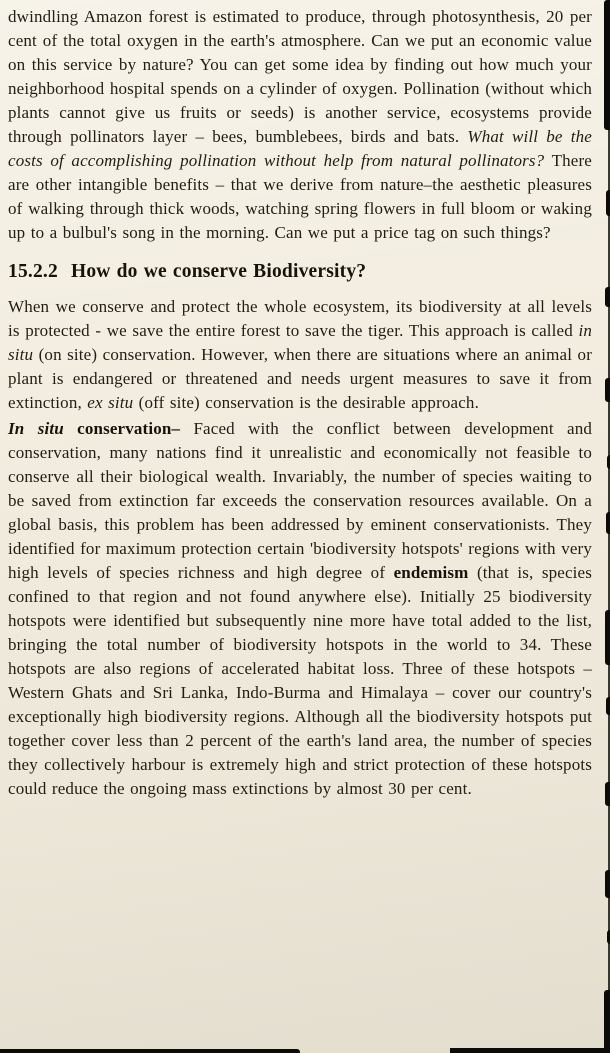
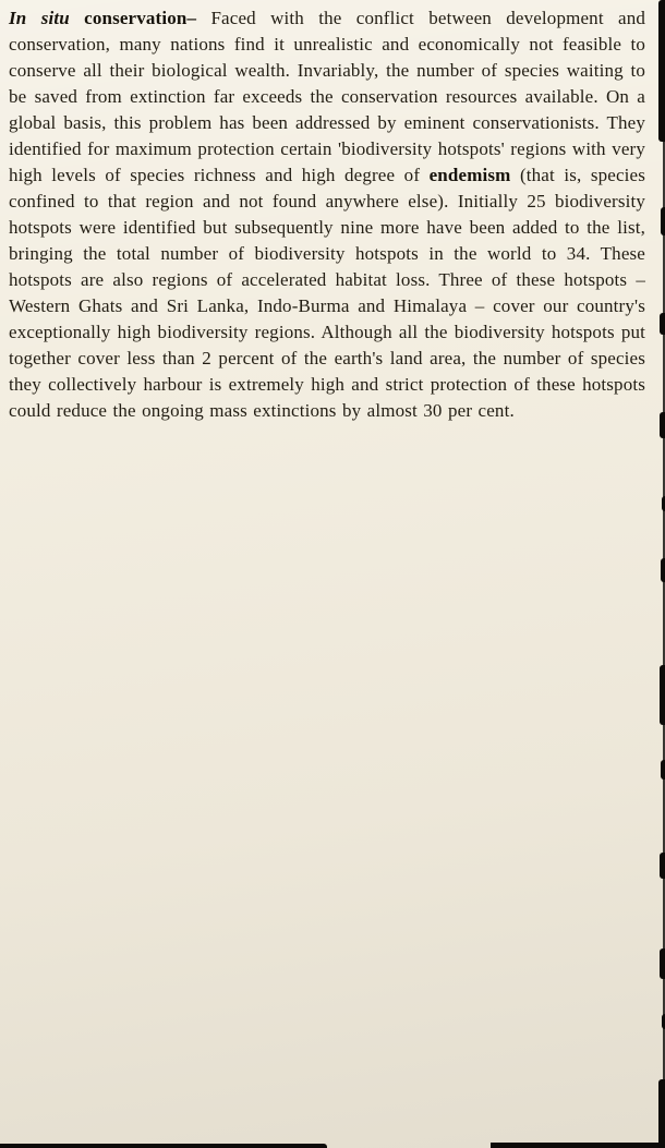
- dwindling Amazon forest is estimated to produce, through photosynthesis, 20 per cent of the total oxygen in the earth's atmosphere. Can we put an economic value on this service by nature? You can get some idea by finding out how much your neighborhood hospital spends on a cylinder of oxygen. Pollination (without which plants cannot give us fruits or seeds) is another service, ecosystems provide through pollinators layer – bees, bumblebees, birds and bats. What will be the costs of accomplishing pollination without help from natural pollinators? There are other intangible benefits – that we derive from nature–the aesthetic pleasures of walking through thick woods, watching spring flowers in full bloom or waking up to a bulbul's song in the morning. Can we put a price tag on such things?
- 15.2.2 How do we conserve Biodiversity?
- When we conserve and protect the whole ecosystem, its biodiversity at all levels is protected - we save the entire forest to save the tiger. This approach is called in situ (on site) conservation. However, when there are situations where an animal or plant is endangered or threatened and needs urgent measures to save it from extinction, ex situ (off site) conservation is the desirable approach.
- In situ conservation– Faced with the conflict between development and conservation, many nations find it unrealistic and economically not feasible to conserve all their biological wealth. Invariably, the number of species waiting to be saved from extinction far exceeds the conservation resources available. On a global basis, this problem has been addressed by eminent conservationists. They identified for maximum protection certain 'biodiversity hotspots' regions with very high levels of species richness and high degree of endemism (that is, species confined to that region and not found anywhere else). Initially 25 biodiversity hotspots were identified but subsequently nine more have total added to the list, bringing the total number of biodiversity hotspots in the world to 34. These hotspots are also regions of accelerated habitat loss. Three of these hotspots – Western Ghats and Sri Lanka, Indo-Burma and Himalaya – cover our country's exceptionally high biodiversity regions. Although all the biodiversity hotspots put together cover less than 2 percent of the earth's land area, the number of species they collectively harbour is extremely high and strict protection of these hotspots could reduce the ongoing mass extinctions by almost 30 per cent.
+ In situ conservation– Faced with the conflict between development and conservation, many nations find it unrealistic and economically not feasible to conserve all their biological wealth. Invariably, the number of species waiting to be saved from extinction far exceeds the conservation resources available. On a global basis, this problem has been addressed by eminent conservationists. They identified for maximum protection certain 'biodiversity hotspots' regions with very high levels of species richness and high degree of endemism (that is, species confined to that region and not found anywhere else). Initially 25 biodiversity hotspots were identified but subsequently nine more have been added to the list, bringing the total number of biodiversity hotspots in the world to 34. These hotspots are also regions of accelerated habitat loss. Three of these hotspots – Western Ghats and Sri Lanka, Indo-Burma and Himalaya – cover our country's exceptionally high biodiversity regions. Although all the biodiversity hotspots put together cover less than 2 percent of the earth's land area, the number of species they collectively harbour is extremely high and strict protection of these hotspots could reduce the ongoing mass extinctions by almost 30 per cent.
